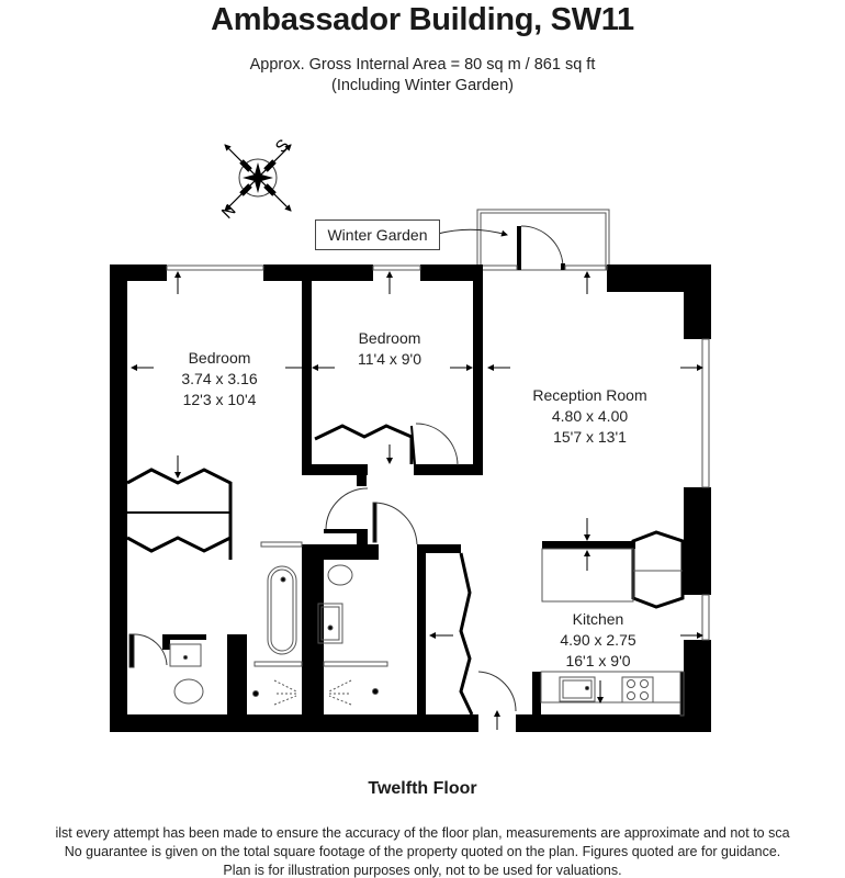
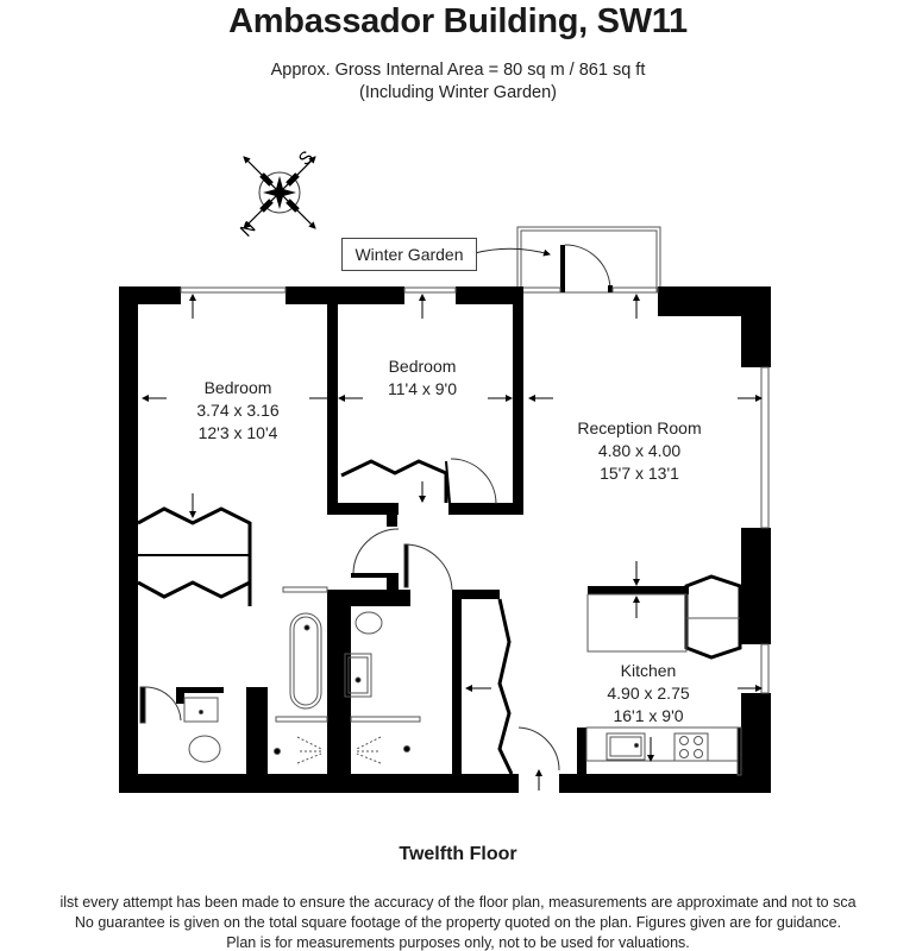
  Ambassador Building, SW11
  Approx. Gross Internal Area = 80 sq m / 861 sq ft
  (Including Winter Garden)
  Winter Garden
  Bedroom
  3.74 x 3.16
  12'3 x 10'4
  Bedroom
  11'4 x 9'0
  Reception Room
  4.80 x 4.00
  15'7 x 13'1
  Kitchen
  4.90 x 2.75
  16'1 x 9'0
  Twelfth Floor
  ilst every attempt has been made to ensure the accuracy of the floor plan, measurements are approximate and not to sca
- No guarantee is given on the total square footage of the property quoted on the plan. Figures quoted are for guidance.
+ No guarantee is given on the total square footage of the property quoted on the plan. Figures given are for guidance.
- Plan is for illustration purposes only, not to be used for valuations.
+ Plan is for measurements purposes only, not to be used for valuations.
